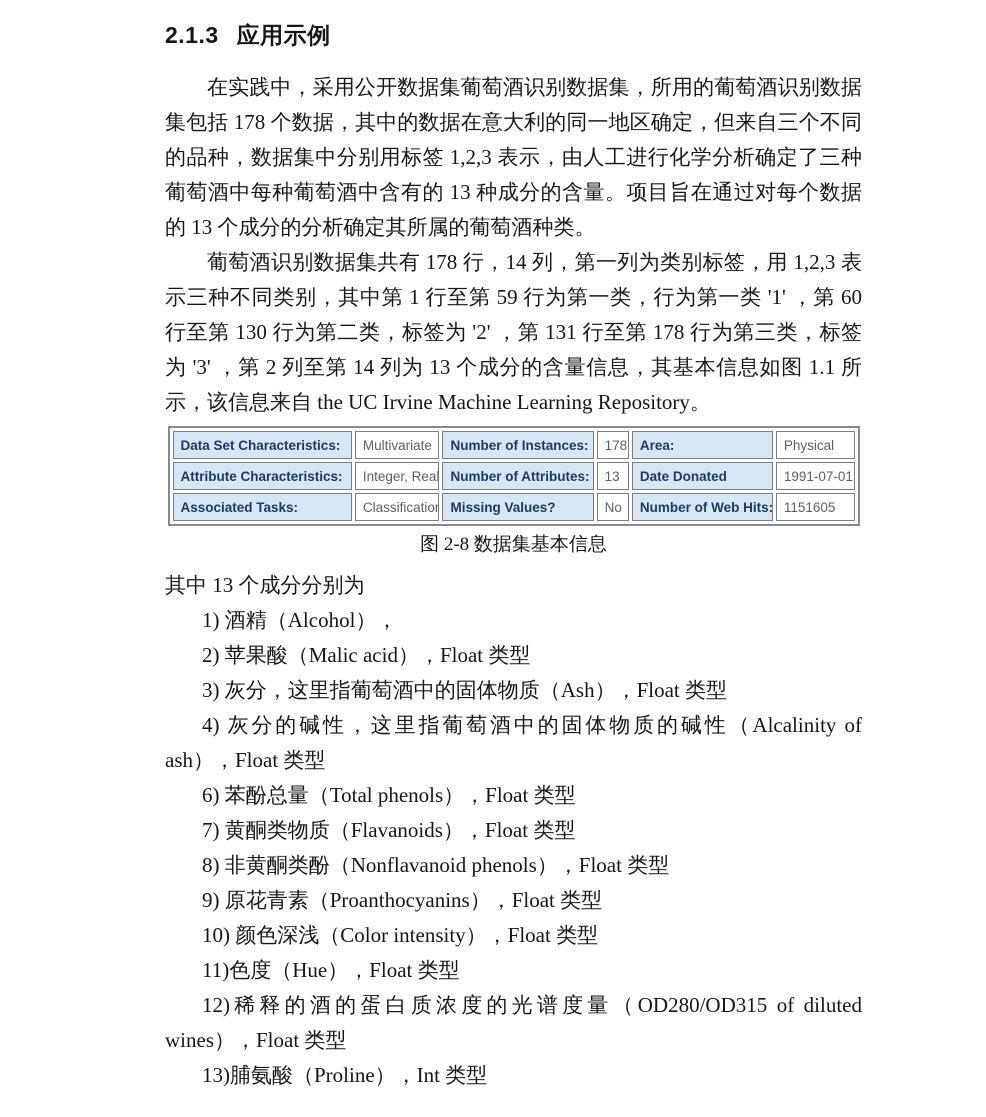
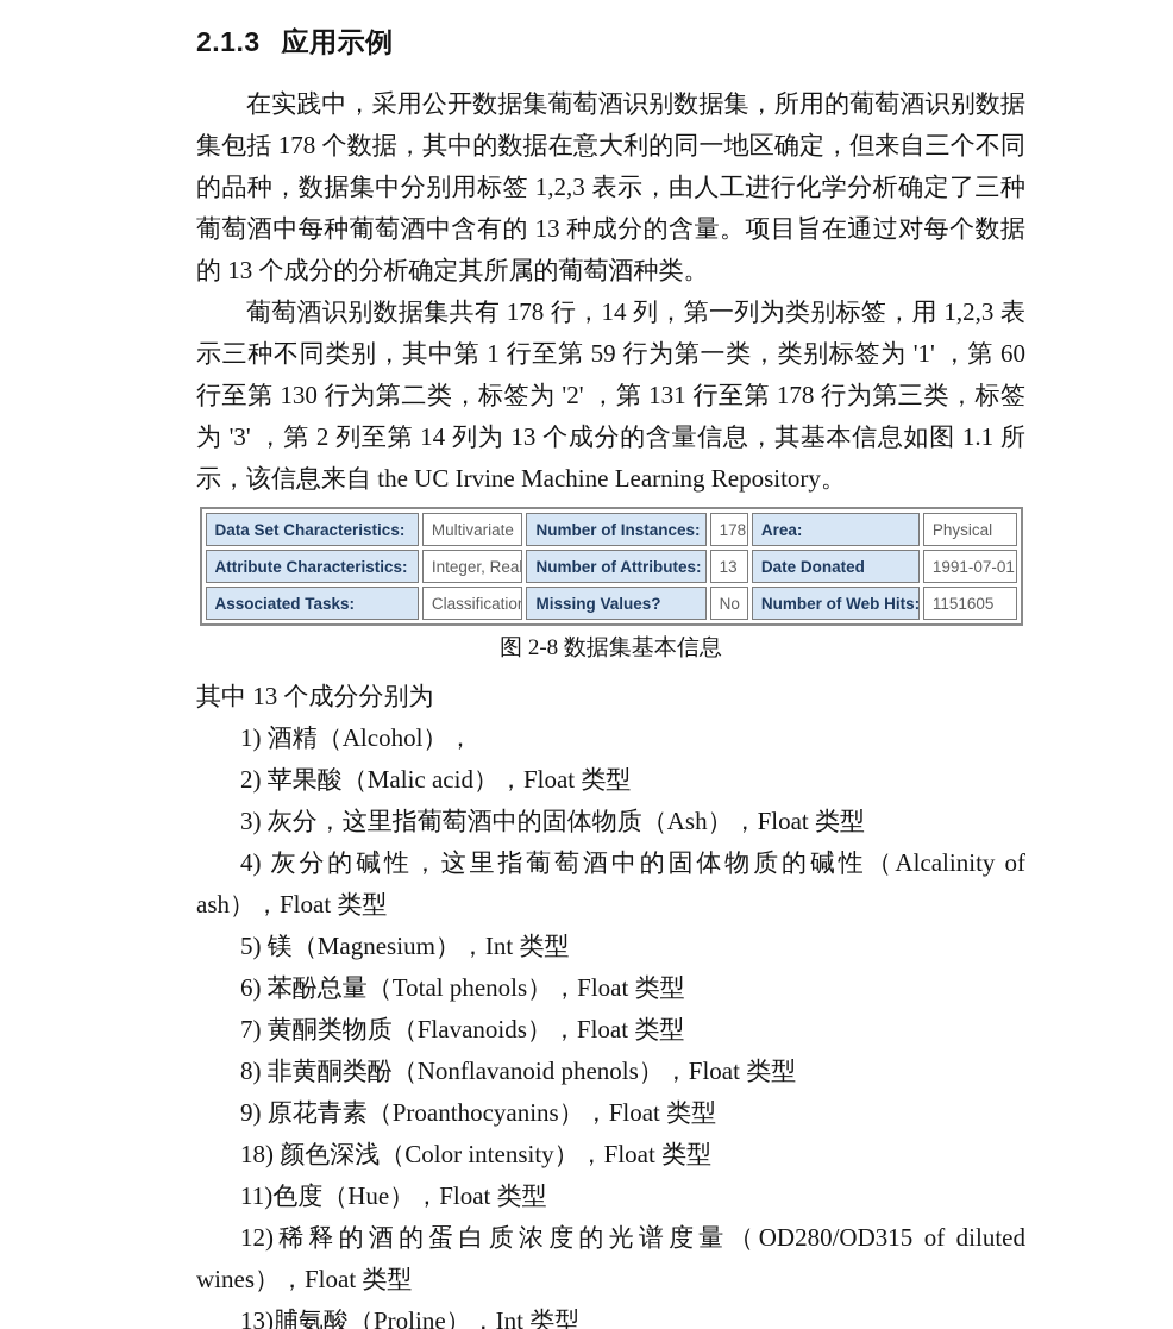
  2.1.3 应用示例
  在实践中，采用公开数据集葡萄酒识别数据集，所用的葡萄酒识别数据集包括 178 个数据，其中的数据在意大利的同一地区确定，但来自三个不同的品种，数据集中分别用标签 1,2,3 表示，由人工进行化学分析确定了三种葡萄酒中每种葡萄酒中含有的 13 种成分的含量。项目旨在通过对每个数据的 13 个成分的分析确定其所属的葡萄酒种类。
- 葡萄酒识别数据集共有 178 行，14 列，第一列为类别标签，用 1,2,3 表示三种不同类别，其中第 1 行至第 59 行为第一类，行为第一类 '1' ，第 60 行至第 130 行为第二类，标签为 '2' ，第 131 行至第 178 行为第三类，标签为 '3' ，第 2 列至第 14 列为 13 个成分的含量信息，其基本信息如图 1.1 所示，该信息来自 the UC Irvine Machine Learning Repository。
+ 葡萄酒识别数据集共有 178 行，14 列，第一列为类别标签，用 1,2,3 表示三种不同类别，其中第 1 行至第 59 行为第一类，类别标签为 '1' ，第 60 行至第 130 行为第二类，标签为 '2' ，第 131 行至第 178 行为第三类，标签为 '3' ，第 2 列至第 14 列为 13 个成分的含量信息，其基本信息如图 1.1 所示，该信息来自 the UC Irvine Machine Learning Repository。
  Data Set Characteristics:	Multivariate	Number of Instances:	178	Area:	Physical
  Attribute Characteristics:	Integer, Real	Number of Attributes:	13	Date Donated	1991-07-01
  Associated Tasks:	Classification	Missing Values?	No	Number of Web Hits:	1151605
  图 2-8 数据集基本信息
  其中 13 个成分分别为
  1) 酒精（Alcohol），
  2) 苹果酸（Malic acid），Float 类型
  3) 灰分，这里指葡萄酒中的固体物质（Ash），Float 类型
  4) 灰分的碱性，这里指葡萄酒中的固体物质的碱性（Alcalinity of ash），Float 类型
+ 5) 镁（Magnesium），Int 类型
  6) 苯酚总量（Total phenols），Float 类型
  7) 黄酮类物质（Flavanoids），Float 类型
  8) 非黄酮类酚（Nonflavanoid phenols），Float 类型
  9) 原花青素（Proanthocyanins），Float 类型
- 10) 颜色深浅（Color intensity），Float 类型
+ 18) 颜色深浅（Color intensity），Float 类型
  11)色度（Hue），Float 类型
  12)稀释的酒的蛋白质浓度的光谱度量（OD280/OD315 of diluted wines），Float 类型
  13)脯氨酸（Proline），Int 类型
